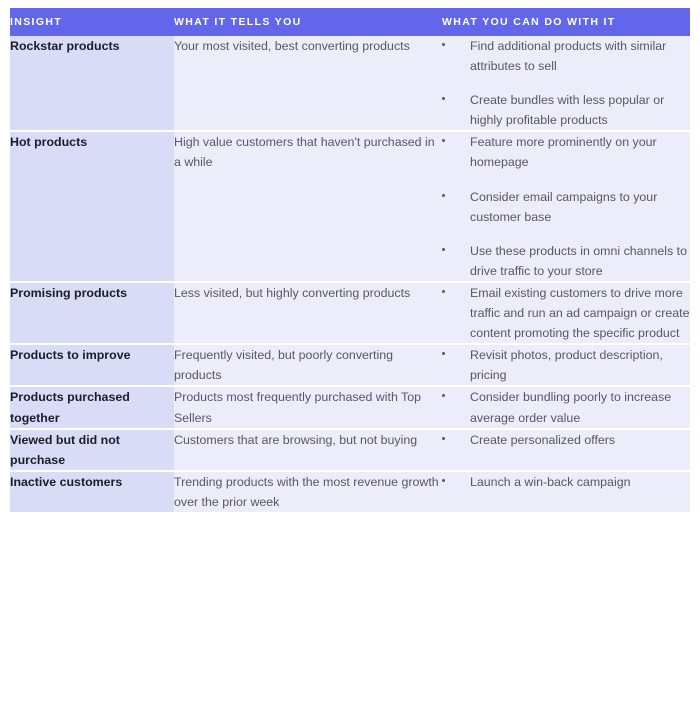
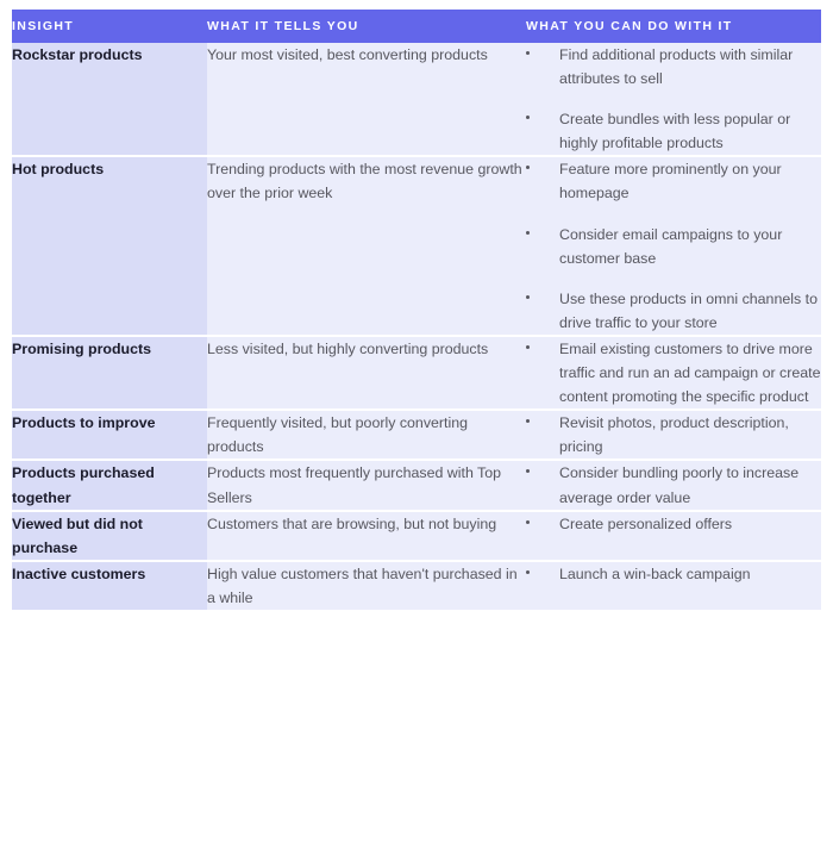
  INSIGHT	WHAT IT TELLS YOU	WHAT YOU CAN DO WITH IT
  Rockstar products	Your most visited, best converting products	Find additional products with similar attributes to sellCreate bundles with less popular or highly profitable products
- Hot products	High value customers that haven't purchased in a while	Feature more prominently on your homepageConsider email campaigns to your customer baseUse these products in omni channels to drive traffic to your store
+ Hot products	Trending products with the most revenue growth over the prior week	Feature more prominently on your homepageConsider email campaigns to your customer baseUse these products in omni channels to drive traffic to your store
  Promising products	Less visited, but highly converting products	Email existing customers to drive more traffic and run an ad campaign or create content promoting the specific product
  Products to improve	Frequently visited, but poorly converting products	Revisit photos, product description, pricing
  Products purchased together	Products most frequently purchased with Top Sellers	Consider bundling poorly to increase average order value
  Viewed but did not purchase	Customers that are browsing, but not buying	Create personalized offers
- Inactive customers	Trending products with the most revenue growth over the prior week	Launch a win-back campaign
+ Inactive customers	High value customers that haven't purchased in a while	Launch a win-back campaign
